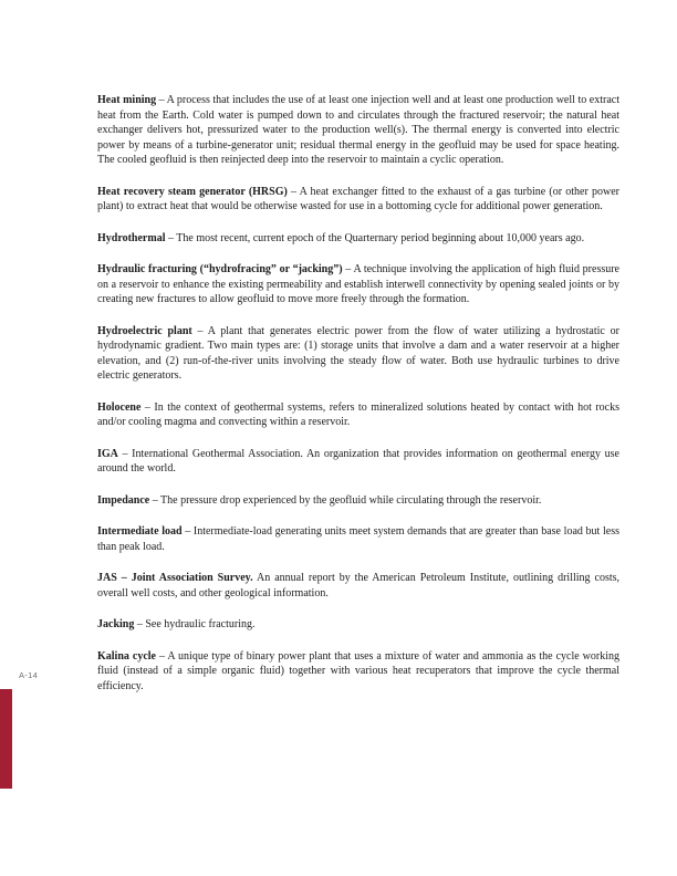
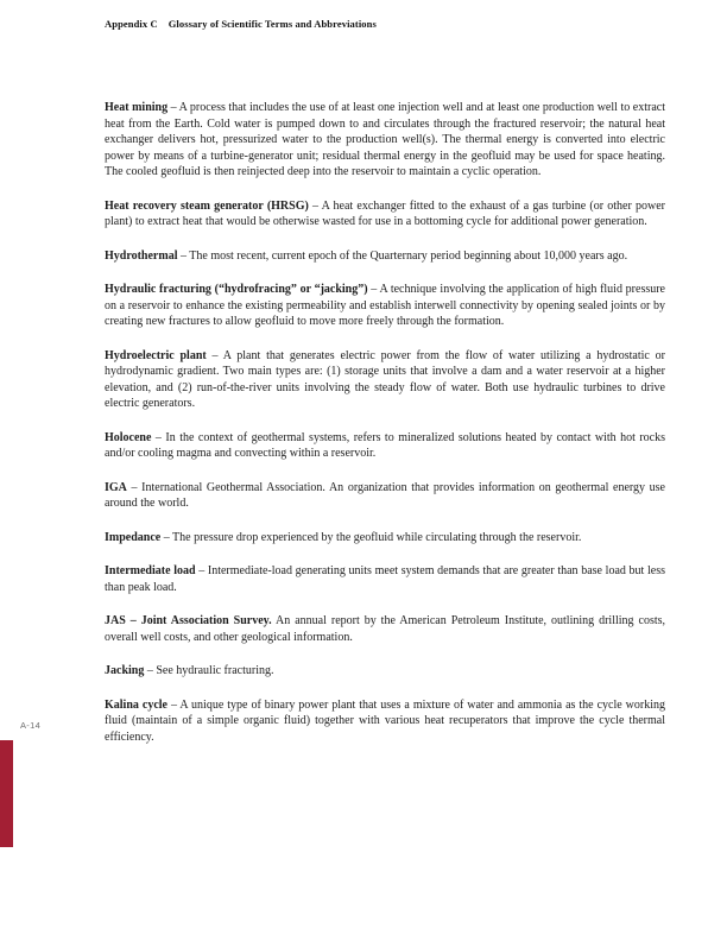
+ Appendix C Glossary of Scientific Terms and Abbreviations
  Heat mining – A process that includes the use of at least one injection well and at least one production well to extract heat from the Earth. Cold water is pumped down to and circulates through the fractured reservoir; the natural heat exchanger delivers hot, pressurized water to the production well(s). The thermal energy is converted into electric power by means of a turbine-generator unit; residual thermal energy in the geofluid may be used for space heating. The cooled geofluid is then reinjected deep into the reservoir to maintain a cyclic operation.
  Heat recovery steam generator (HRSG) – A heat exchanger fitted to the exhaust of a gas turbine (or other power plant) to extract heat that would be otherwise wasted for use in a bottoming cycle for additional power generation.
  Hydrothermal – The most recent, current epoch of the Quarternary period beginning about 10,000 years ago.
  Hydraulic fracturing (“hydrofracing” or “jacking”) – A technique involving the application of high fluid pressure on a reservoir to enhance the existing permeability and establish interwell connectivity by opening sealed joints or by creating new fractures to allow geofluid to move more freely through the formation.
  Hydroelectric plant – A plant that generates electric power from the flow of water utilizing a hydrostatic or hydrodynamic gradient. Two main types are: (1) storage units that involve a dam and a water reservoir at a higher elevation, and (2) run-of-the-river units involving the steady flow of water. Both use hydraulic turbines to drive electric generators.
  Holocene – In the context of geothermal systems, refers to mineralized solutions heated by contact with hot rocks and/or cooling magma and convecting within a reservoir.
  IGA – International Geothermal Association. An organization that provides information on geothermal energy use around the world.
  Impedance – The pressure drop experienced by the geofluid while circulating through the reservoir.
  Intermediate load – Intermediate-load generating units meet system demands that are greater than base load but less than peak load.
  JAS – Joint Association Survey. An annual report by the American Petroleum Institute, outlining drilling costs, overall well costs, and other geological information.
  Jacking – See hydraulic fracturing.
- Kalina cycle – A unique type of binary power plant that uses a mixture of water and ammonia as the cycle working fluid (instead of a simple organic fluid) together with various heat recuperators that improve the cycle thermal efficiency.
+ Kalina cycle – A unique type of binary power plant that uses a mixture of water and ammonia as the cycle working fluid (maintain of a simple organic fluid) together with various heat recuperators that improve the cycle thermal efficiency.
  A-14
